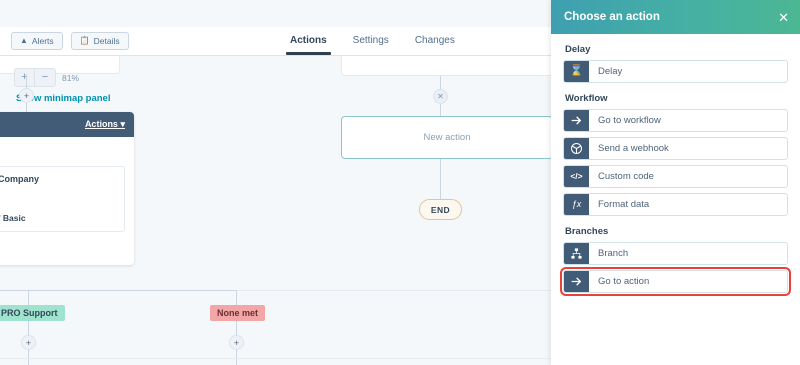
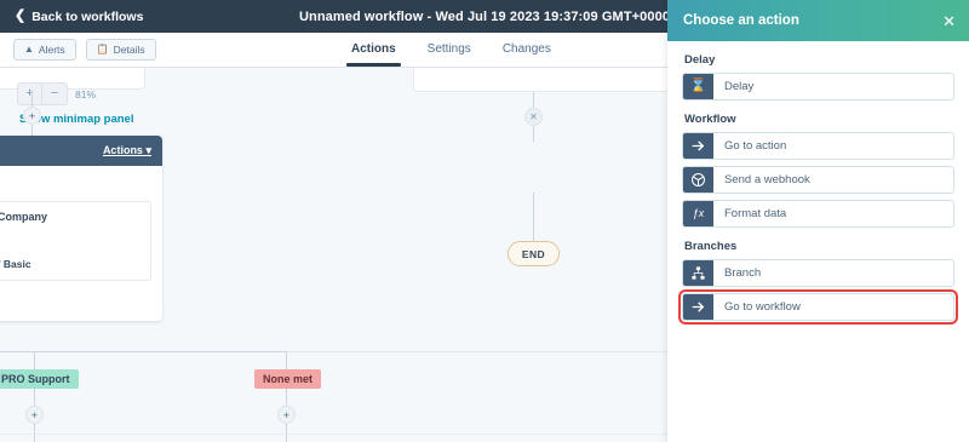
+ ❮
+ Back to workflows
+ Unnamed workflow - Wed Jul 19 2023 19:37:09 GMT+0000
  ▲
  Alerts
  📋
  Details
  Actions
  Settings
  Changes
  +
  −
  81%
  w minimap panel
  +
  Actions ▾
  ✕
- New action
  END
  PRO Support
  None met
  +
  +
  Choose an action
  ✕
  Delay
  ⌛
  Delay
  Workflow
- Go to workflow
+ Go to action
  Send a webhook
- </>
- Custom code
  ƒx
  Format data
  Branches
  Branch
- Go to action
+ Go to workflow
